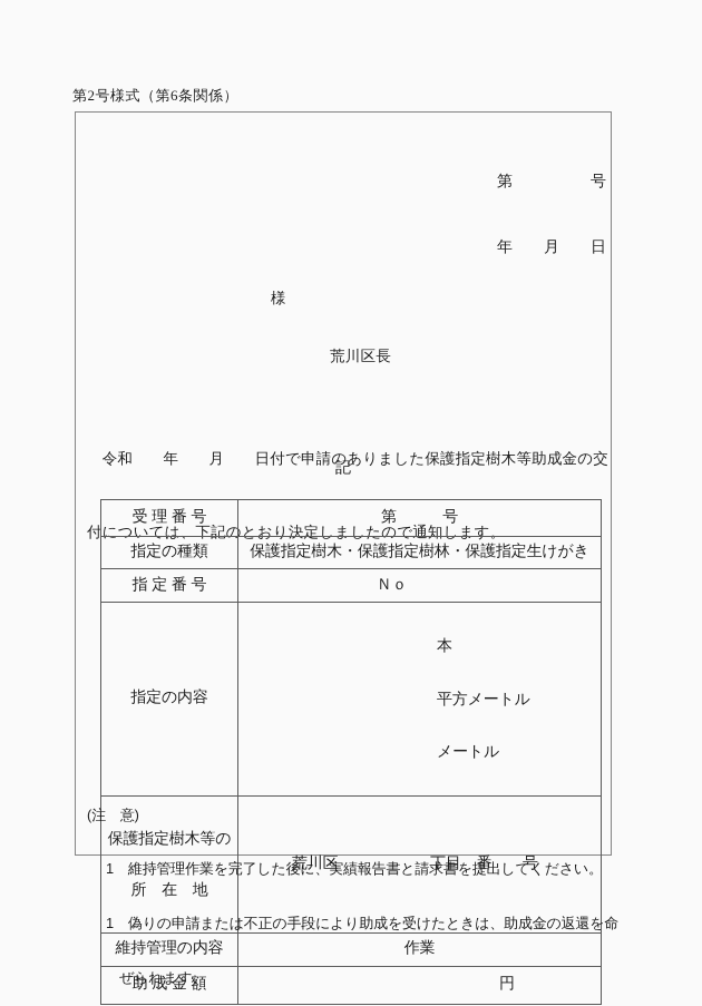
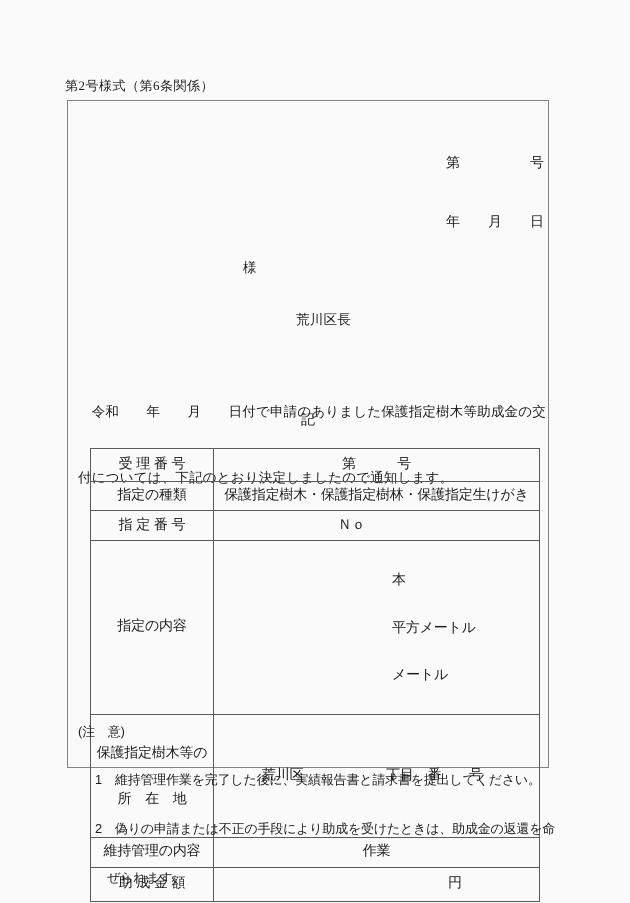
  第2号様式（第6条関係）
  第 号
  年 月 日
  様
  荒川区長
  令和 年 月 日付で申請のありました保護指定樹木等助成金の交
  付については、下記のとおり決定しましたので通知します。
  記
  受 理 番 号	第 号
  指定の種類	保護指定樹木・保護指定樹林・保護指定生けがき
  指 定 番 号	Ｎｏ
  指定の内容	本 平方メートル メートル
  保護指定樹木等の 所 在 地	荒川区 丁目 番 号
  維持管理の内容	作業
  助 成 金 額	円
  (注 意)
  1 維持管理作業を完了した後に、実績報告書と請求書を提出してください。
- 1 偽りの申請または不正の手段により助成を受けたときは、助成金の返還を命
+ 2 偽りの申請または不正の手段により助成を受けたときは、助成金の返還を命
  ぜられます。
